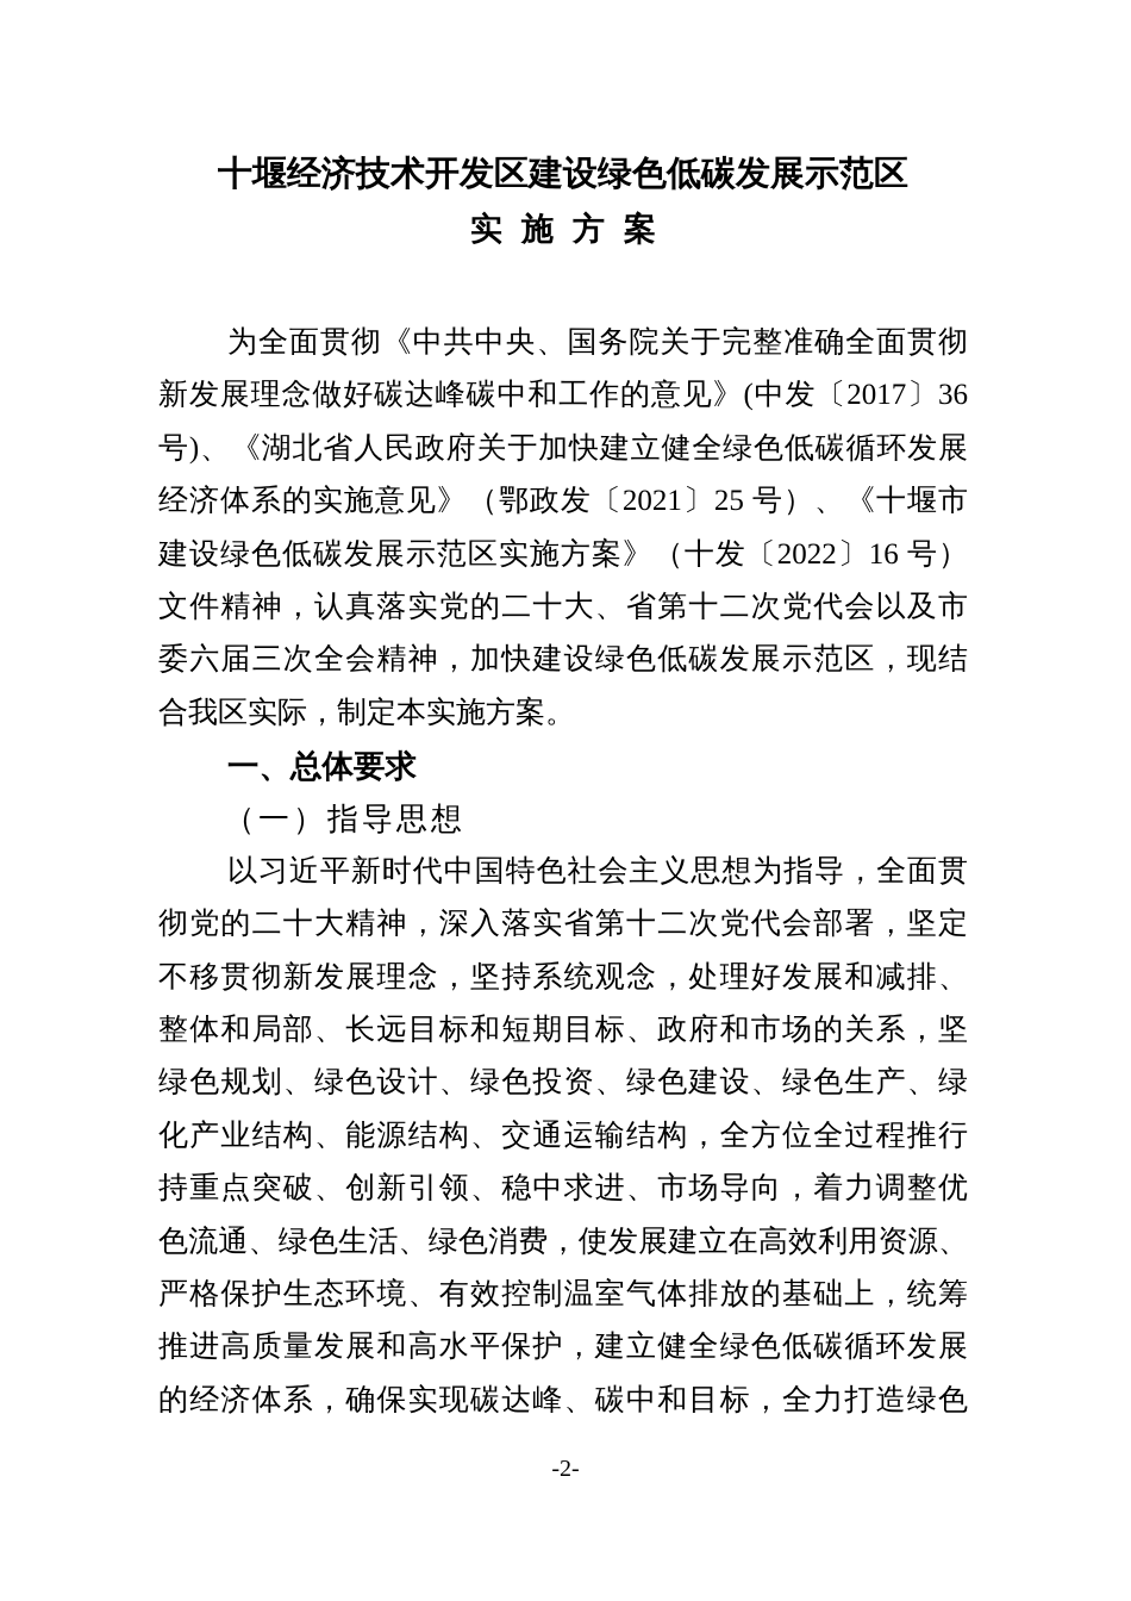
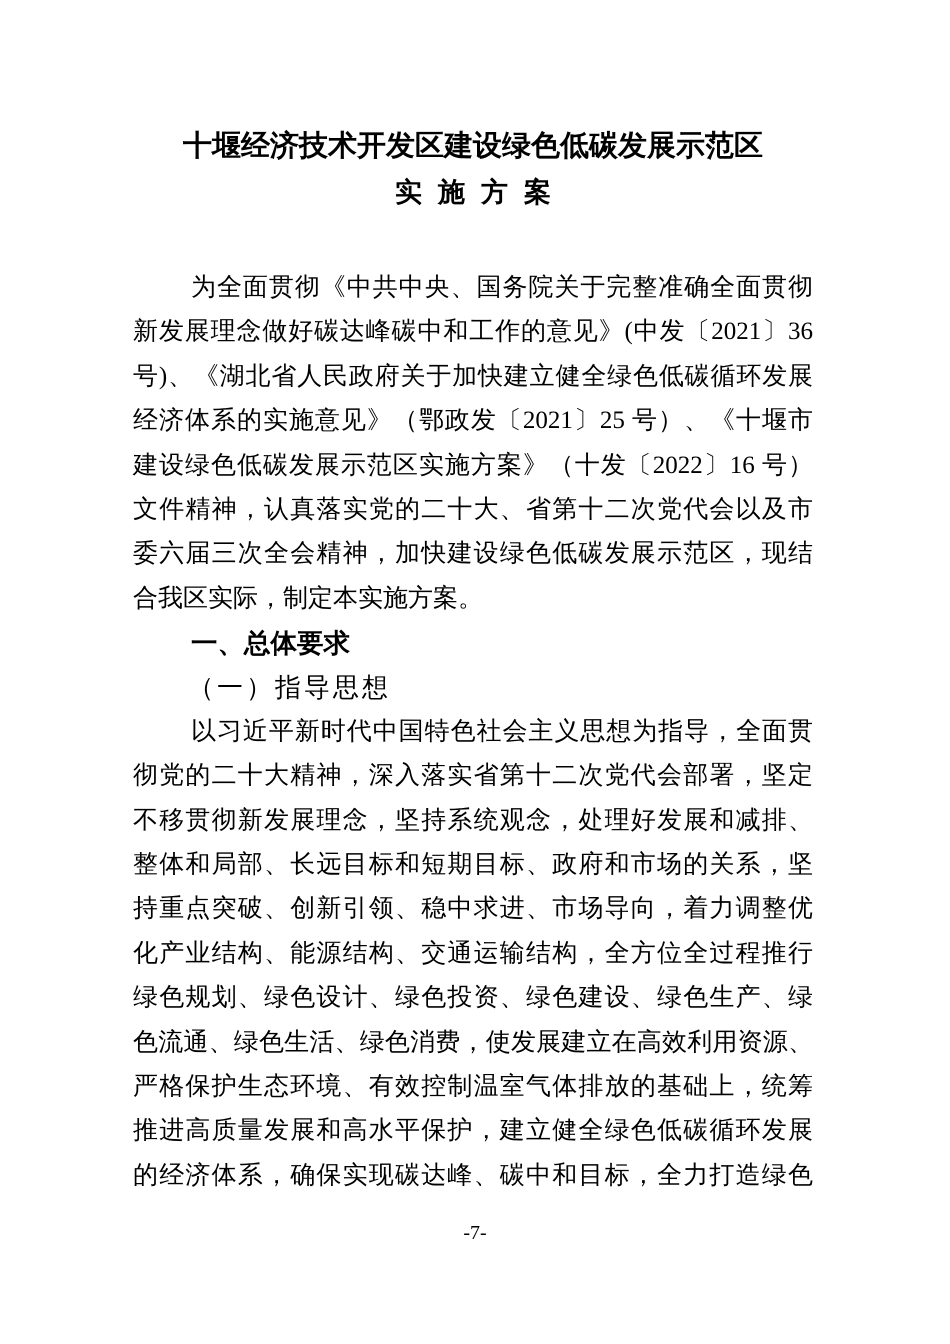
  十堰经济技术开发区建设绿色低碳发展示范区
  实施方案
  为全面贯彻《中共中央、国务院关于完整准确全面贯彻
- 新发展理念做好碳达峰碳中和工作的意见》(中发〔2017〕36
+ 新发展理念做好碳达峰碳中和工作的意见》(中发〔2021〕36
  号)、《湖北省人民政府关于加快建立健全绿色低碳循环发展
  经济体系的实施意见》（鄂政发〔2021〕25 号）、《十堰市
  建设绿色低碳发展示范区实施方案》（十发〔2022〕16 号）
  文件精神，认真落实党的二十大、省第十二次党代会以及市
  委六届三次全会精神，加快建设绿色低碳发展示范区，现结
  合我区实际，制定本实施方案。
  一、总体要求
  （一）指导思想
  以习近平新时代中国特色社会主义思想为指导，全面贯
  彻党的二十大精神，深入落实省第十二次党代会部署，坚定
  不移贯彻新发展理念，坚持系统观念，处理好发展和减排、
  整体和局部、长远目标和短期目标、政府和市场的关系，坚
- 绿色规划、绿色设计、绿色投资、绿色建设、绿色生产、绿
+ 持重点突破、创新引领、稳中求进、市场导向，着力调整优
  化产业结构、能源结构、交通运输结构，全方位全过程推行
- 持重点突破、创新引领、稳中求进、市场导向，着力调整优
+ 绿色规划、绿色设计、绿色投资、绿色建设、绿色生产、绿
  色流通、绿色生活、绿色消费，使发展建立在高效利用资源、
  严格保护生态环境、有效控制温室气体排放的基础上，统筹
  推进高质量发展和高水平保护，建立健全绿色低碳循环发展
  的经济体系，确保实现碳达峰、碳中和目标，全力打造绿色
- -2-
+ -7-
